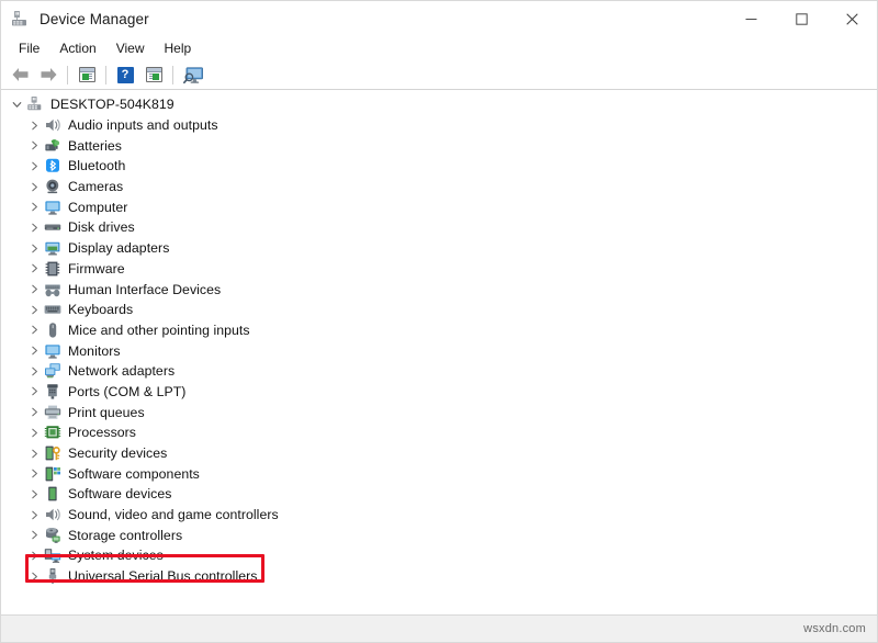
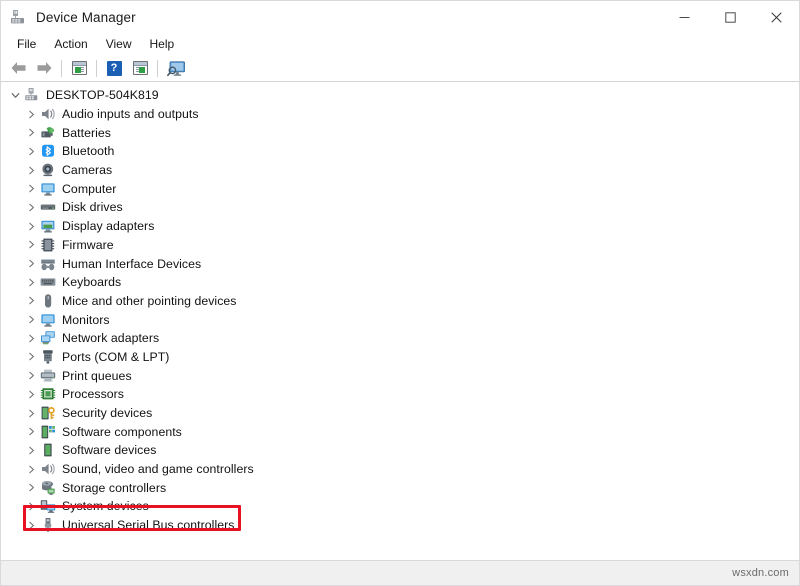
  Device Manager
  File
  Action
  View
  Help
  ?
  DESKTOP-504K819
  Audio inputs and outputs
  Batteries
  Bluetooth
  Cameras
  Computer
  Disk drives
  Display adapters
  Firmware
  Human Interface Devices
  Keyboards
- Mice and other pointing inputs
+ Mice and other pointing devices
  Monitors
  Network adapters
  Ports (COM & LPT)
  Print queues
  Processors
  Security devices
  Software components
  Software devices
  Sound, video and game controllers
  Storage controllers
  System devices
  Universal Serial Bus controllers
  wsxdn.com
